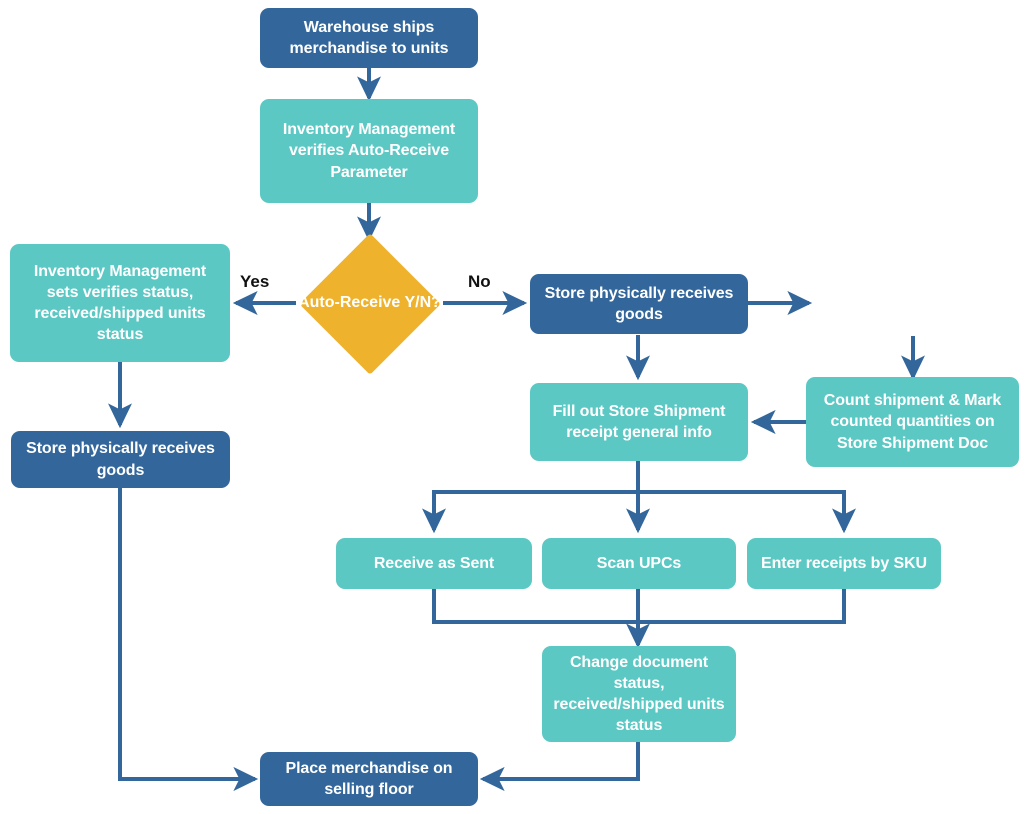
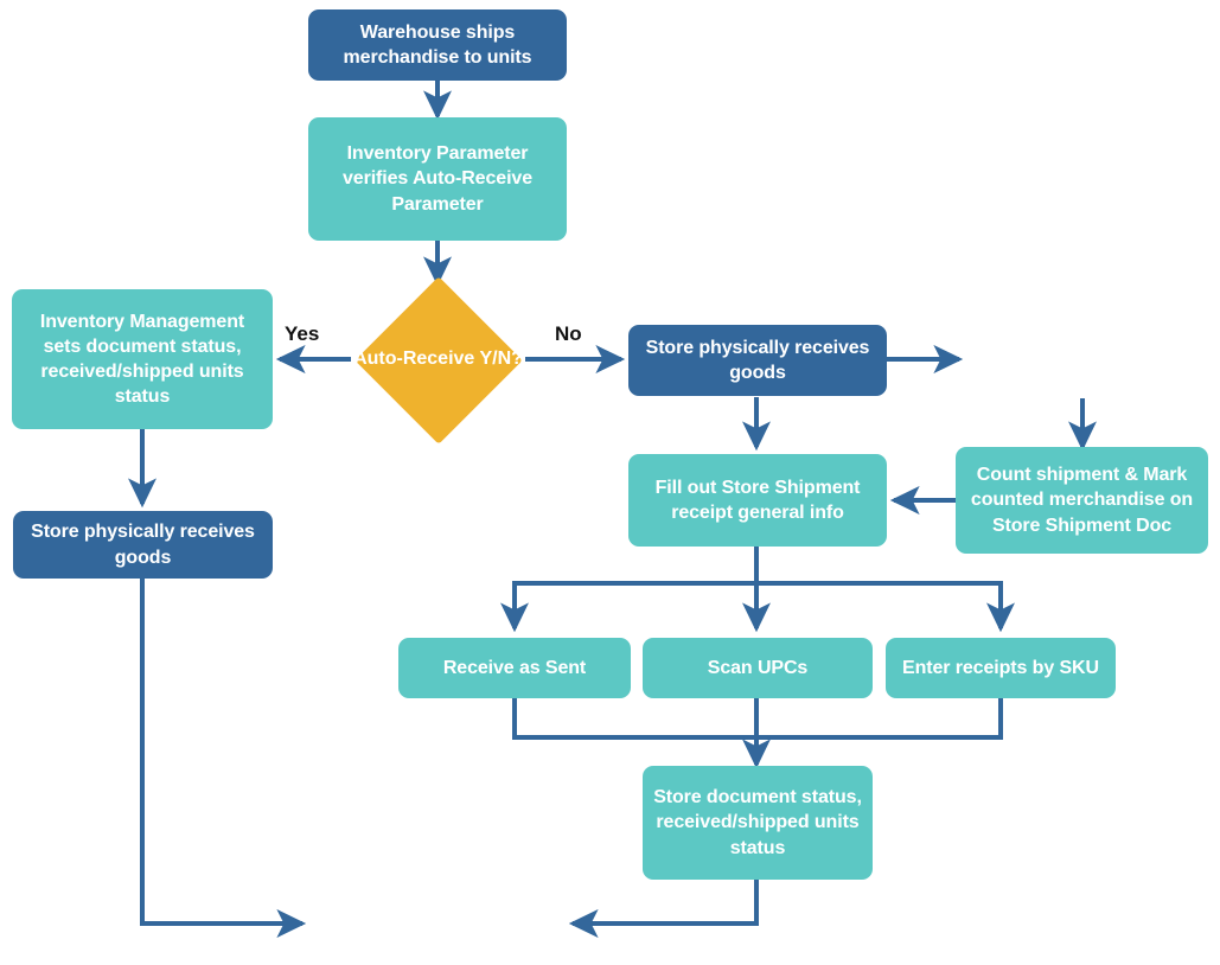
  Warehouse ships merchandise to units
- Inventory Management verifies Auto-Receive Parameter
+ Inventory Parameter verifies Auto-Receive Parameter
  Auto-Receive Y/N?
  Yes
  No
- Inventory Management sets verifies status, received/shipped units status
+ Inventory Management sets document status, received/shipped units status
  Store physically receives goods
  Store physically receives goods
- Count shipment & Mark counted quantities on Store Shipment Doc
+ Count shipment & Mark counted merchandise on Store Shipment Doc
  Fill out Store Shipment receipt general info
  Receive as Sent
  Scan UPCs
  Enter receipts by SKU
- Change document status, received/shipped units status
+ Store document status, received/shipped units status
- Place merchandise on selling floor
